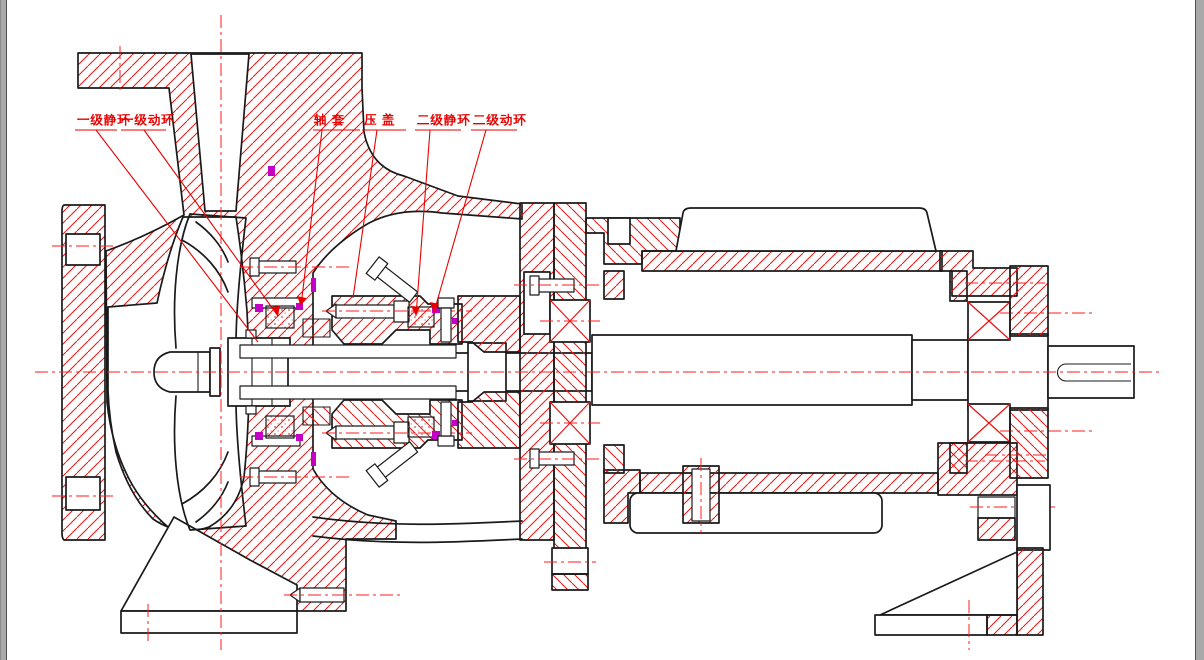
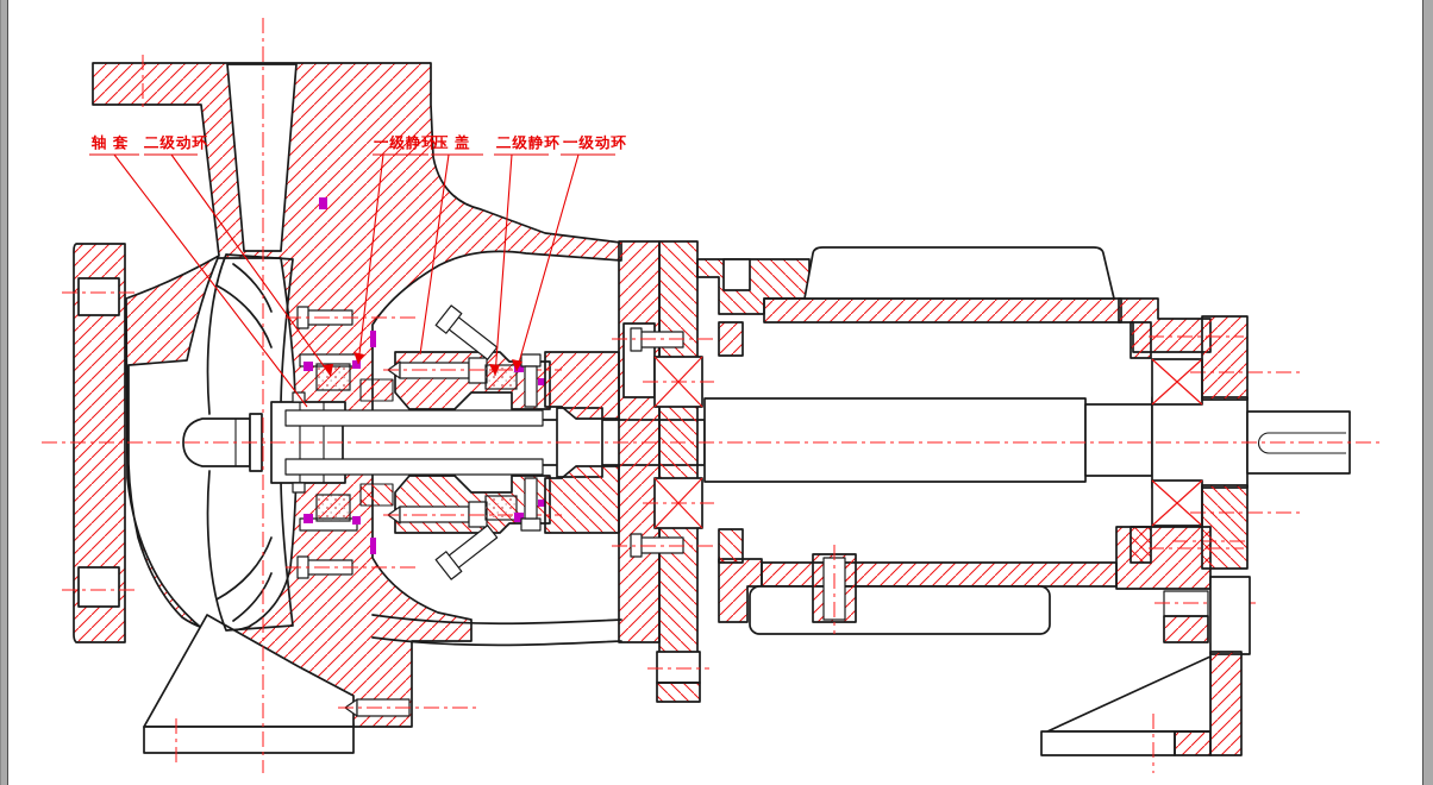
- 一级静环
+ 轴 套
- 一级动环
+ 二级动环
- 轴 套
+ 一级静环
  压 盖
  二级静环
- 二级动环
+ 一级动环
